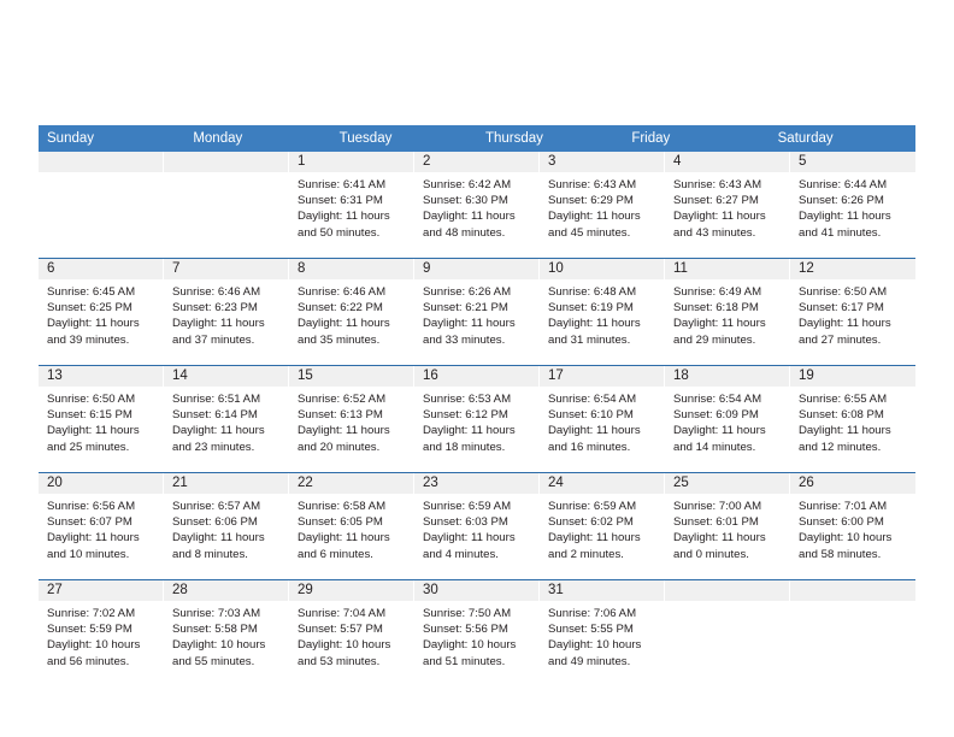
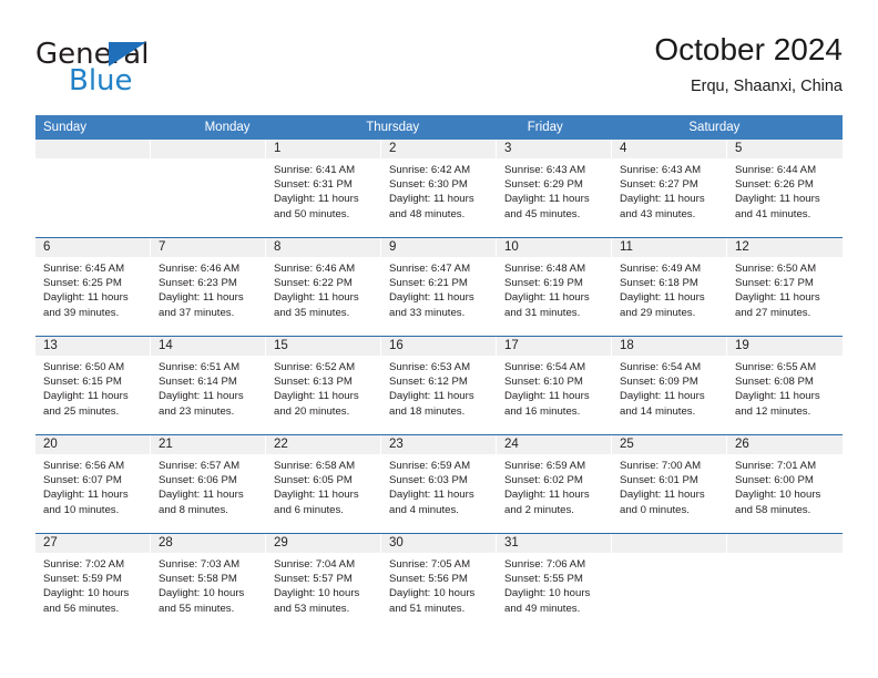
+ General
+ Blue
+ October 2024
+ Erqu, Shaanxi, China
  Sunday
  Monday
- Tuesday
  Thursday
  Friday
  Saturday
  1
  Sunrise: 6:41 AM
  Sunset: 6:31 PM
  Daylight: 11 hours
  and 50 minutes.
  2
  Sunrise: 6:42 AM
  Sunset: 6:30 PM
  Daylight: 11 hours
  and 48 minutes.
  3
  Sunrise: 6:43 AM
  Sunset: 6:29 PM
  Daylight: 11 hours
  and 45 minutes.
  4
  Sunrise: 6:43 AM
  Sunset: 6:27 PM
  Daylight: 11 hours
  and 43 minutes.
  5
  Sunrise: 6:44 AM
  Sunset: 6:26 PM
  Daylight: 11 hours
  and 41 minutes.
  6
  Sunrise: 6:45 AM
  Sunset: 6:25 PM
  Daylight: 11 hours
  and 39 minutes.
  7
  Sunrise: 6:46 AM
  Sunset: 6:23 PM
  Daylight: 11 hours
  and 37 minutes.
  8
  Sunrise: 6:46 AM
  Sunset: 6:22 PM
  Daylight: 11 hours
  and 35 minutes.
  9
- Sunrise: 6:26 AM
+ Sunrise: 6:47 AM
  Sunset: 6:21 PM
  Daylight: 11 hours
  and 33 minutes.
  10
  Sunrise: 6:48 AM
  Sunset: 6:19 PM
  Daylight: 11 hours
  and 31 minutes.
  11
  Sunrise: 6:49 AM
  Sunset: 6:18 PM
  Daylight: 11 hours
  and 29 minutes.
  12
  Sunrise: 6:50 AM
  Sunset: 6:17 PM
  Daylight: 11 hours
  and 27 minutes.
  13
  Sunrise: 6:50 AM
  Sunset: 6:15 PM
  Daylight: 11 hours
  and 25 minutes.
  14
  Sunrise: 6:51 AM
  Sunset: 6:14 PM
  Daylight: 11 hours
  and 23 minutes.
  15
  Sunrise: 6:52 AM
  Sunset: 6:13 PM
  Daylight: 11 hours
  and 20 minutes.
  16
  Sunrise: 6:53 AM
  Sunset: 6:12 PM
  Daylight: 11 hours
  and 18 minutes.
  17
  Sunrise: 6:54 AM
  Sunset: 6:10 PM
  Daylight: 11 hours
  and 16 minutes.
  18
  Sunrise: 6:54 AM
  Sunset: 6:09 PM
  Daylight: 11 hours
  and 14 minutes.
  19
  Sunrise: 6:55 AM
  Sunset: 6:08 PM
  Daylight: 11 hours
  and 12 minutes.
  20
  Sunrise: 6:56 AM
  Sunset: 6:07 PM
  Daylight: 11 hours
  and 10 minutes.
  21
  Sunrise: 6:57 AM
  Sunset: 6:06 PM
  Daylight: 11 hours
  and 8 minutes.
  22
  Sunrise: 6:58 AM
  Sunset: 6:05 PM
  Daylight: 11 hours
  and 6 minutes.
  23
  Sunrise: 6:59 AM
  Sunset: 6:03 PM
  Daylight: 11 hours
  and 4 minutes.
  24
  Sunrise: 6:59 AM
  Sunset: 6:02 PM
  Daylight: 11 hours
  and 2 minutes.
  25
  Sunrise: 7:00 AM
  Sunset: 6:01 PM
  Daylight: 11 hours
  and 0 minutes.
  26
  Sunrise: 7:01 AM
  Sunset: 6:00 PM
  Daylight: 10 hours
  and 58 minutes.
  27
  Sunrise: 7:02 AM
  Sunset: 5:59 PM
  Daylight: 10 hours
  and 56 minutes.
  28
  Sunrise: 7:03 AM
  Sunset: 5:58 PM
  Daylight: 10 hours
  and 55 minutes.
  29
  Sunrise: 7:04 AM
  Sunset: 5:57 PM
  Daylight: 10 hours
  and 53 minutes.
  30
- Sunrise: 7:50 AM
+ Sunrise: 7:05 AM
  Sunset: 5:56 PM
  Daylight: 10 hours
  and 51 minutes.
  31
  Sunrise: 7:06 AM
  Sunset: 5:55 PM
  Daylight: 10 hours
  and 49 minutes.
